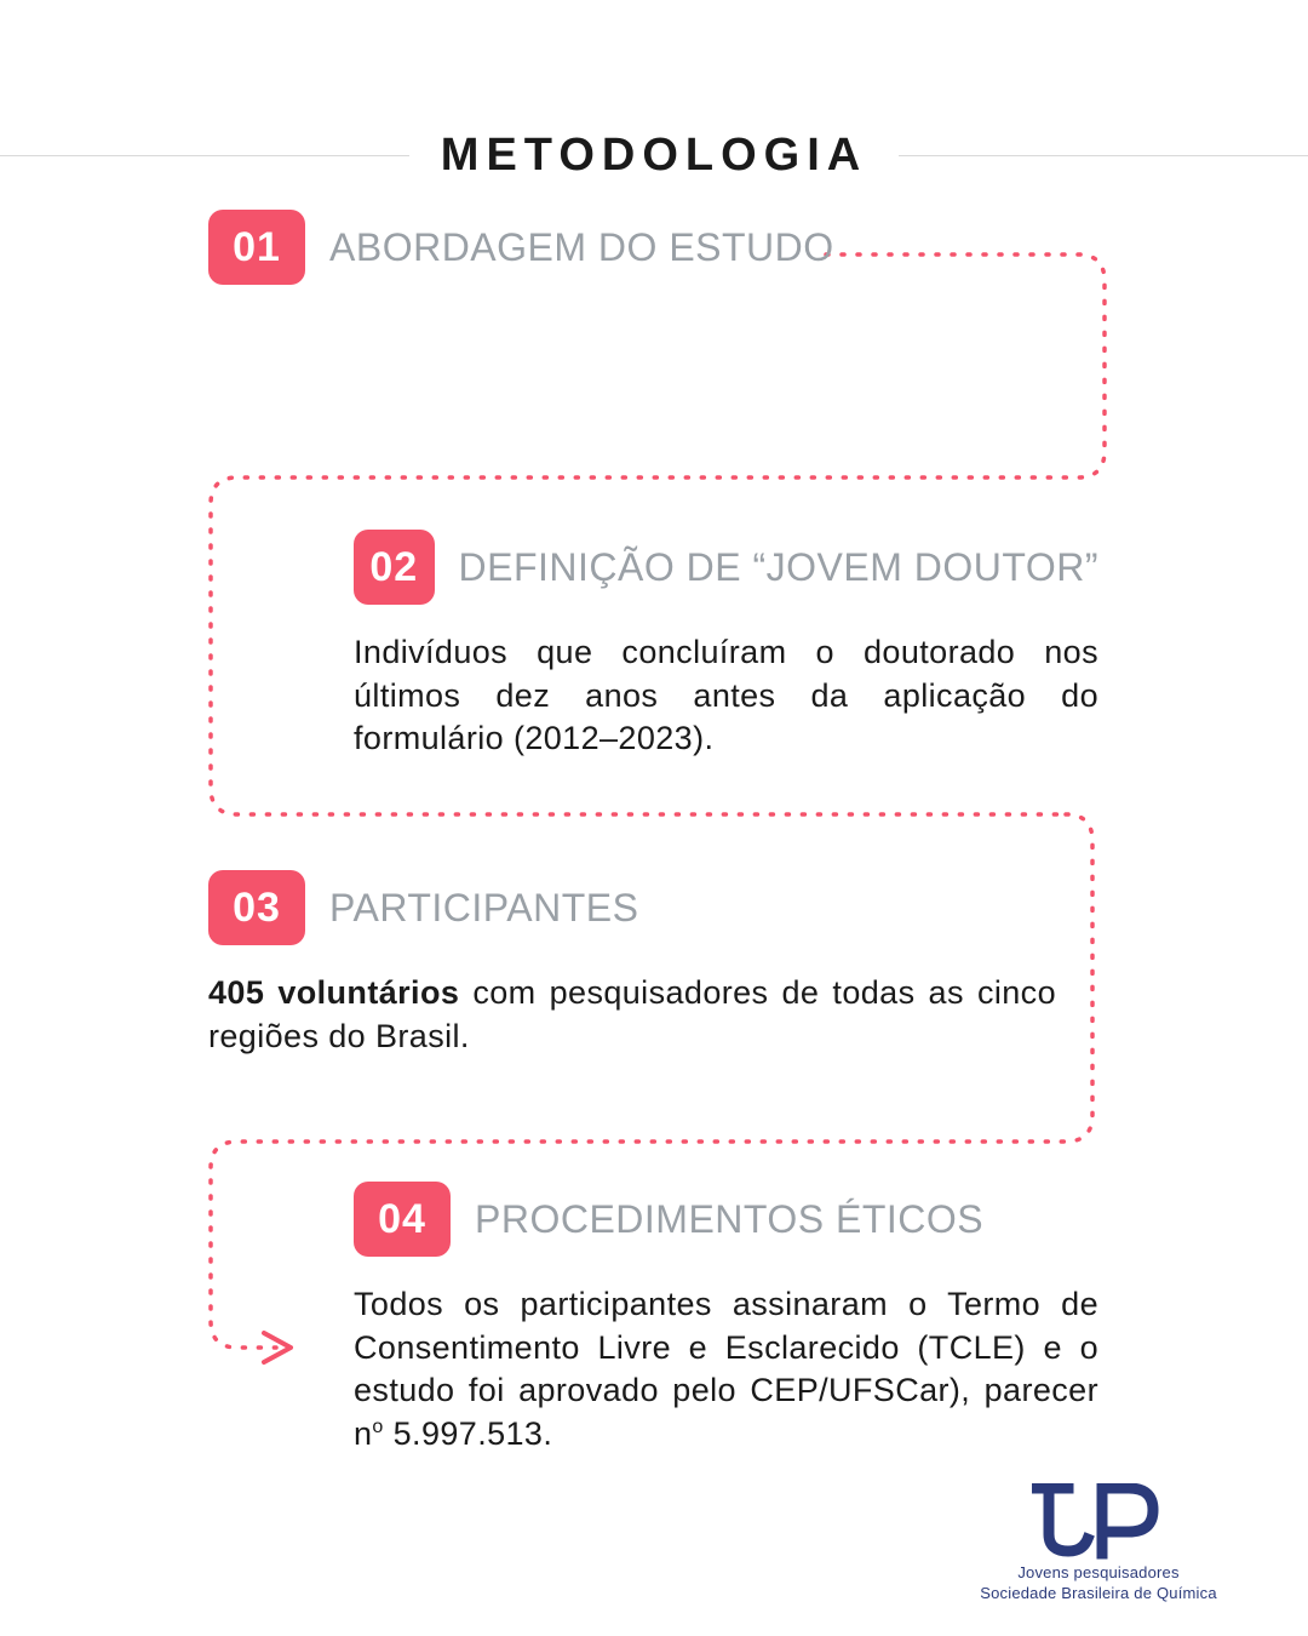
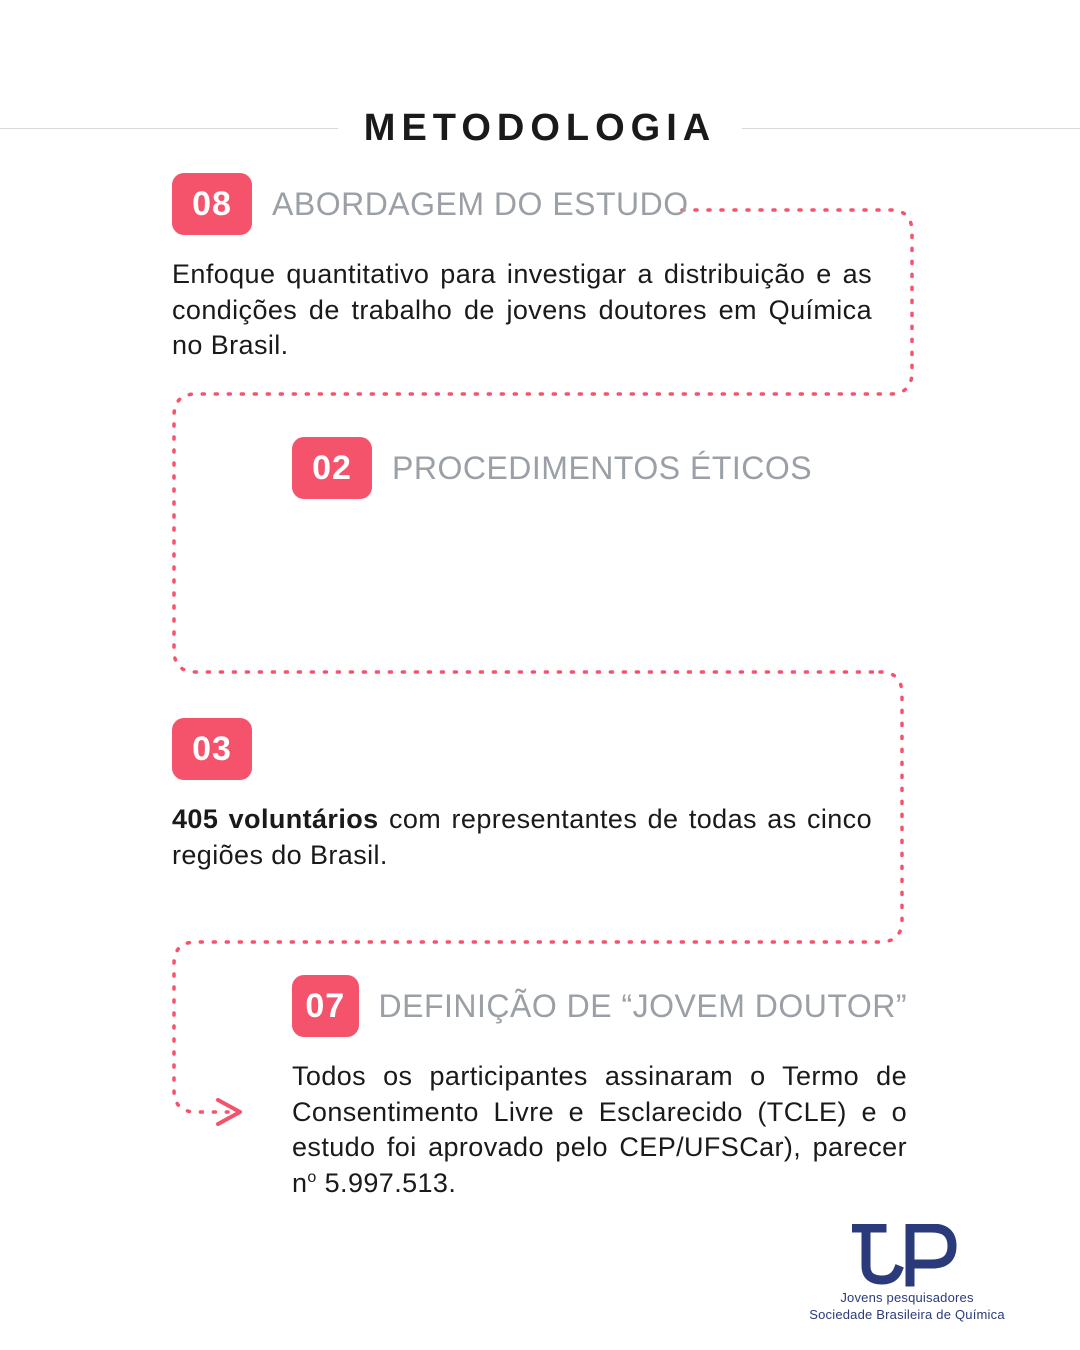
  METODOLOGIA
- 01
+ 08
  ABORDAGEM DO ESTUDO
+ Enfoque quantitativo para investigar a distribuição e as condições de trabalho de jovens doutores em Química no Brasil.
  02
- DEFINIÇÃO DE “JOVEM DOUTOR”
+ PROCEDIMENTOS ÉTICOS
- Indivíduos que concluíram o doutorado nos últimos dez anos antes da aplicação do formulário (2012–2023).
  03
- PARTICIPANTES
- 405 voluntários com pesquisadores de todas as cinco regiões do Brasil.
+ 405 voluntários com representantes de todas as cinco regiões do Brasil.
- 04
+ 07
- PROCEDIMENTOS ÉTICOS
+ DEFINIÇÃO DE “JOVEM DOUTOR”
  Todos os participantes assinaram o Termo de Consentimento Livre e Esclarecido (TCLE) e o estudo foi aprovado pelo CEP/UFSCar), parecer no 5.997.513.
  Jovens pesquisadores
  Sociedade Brasileira de Química
